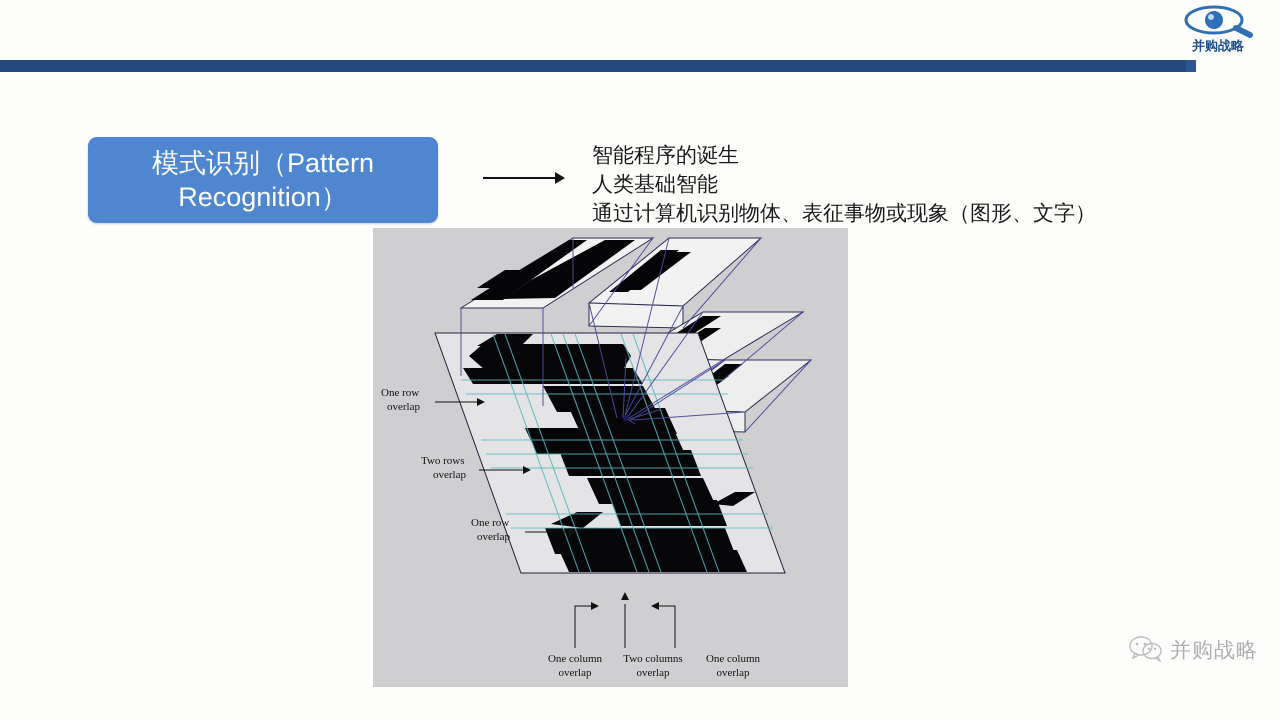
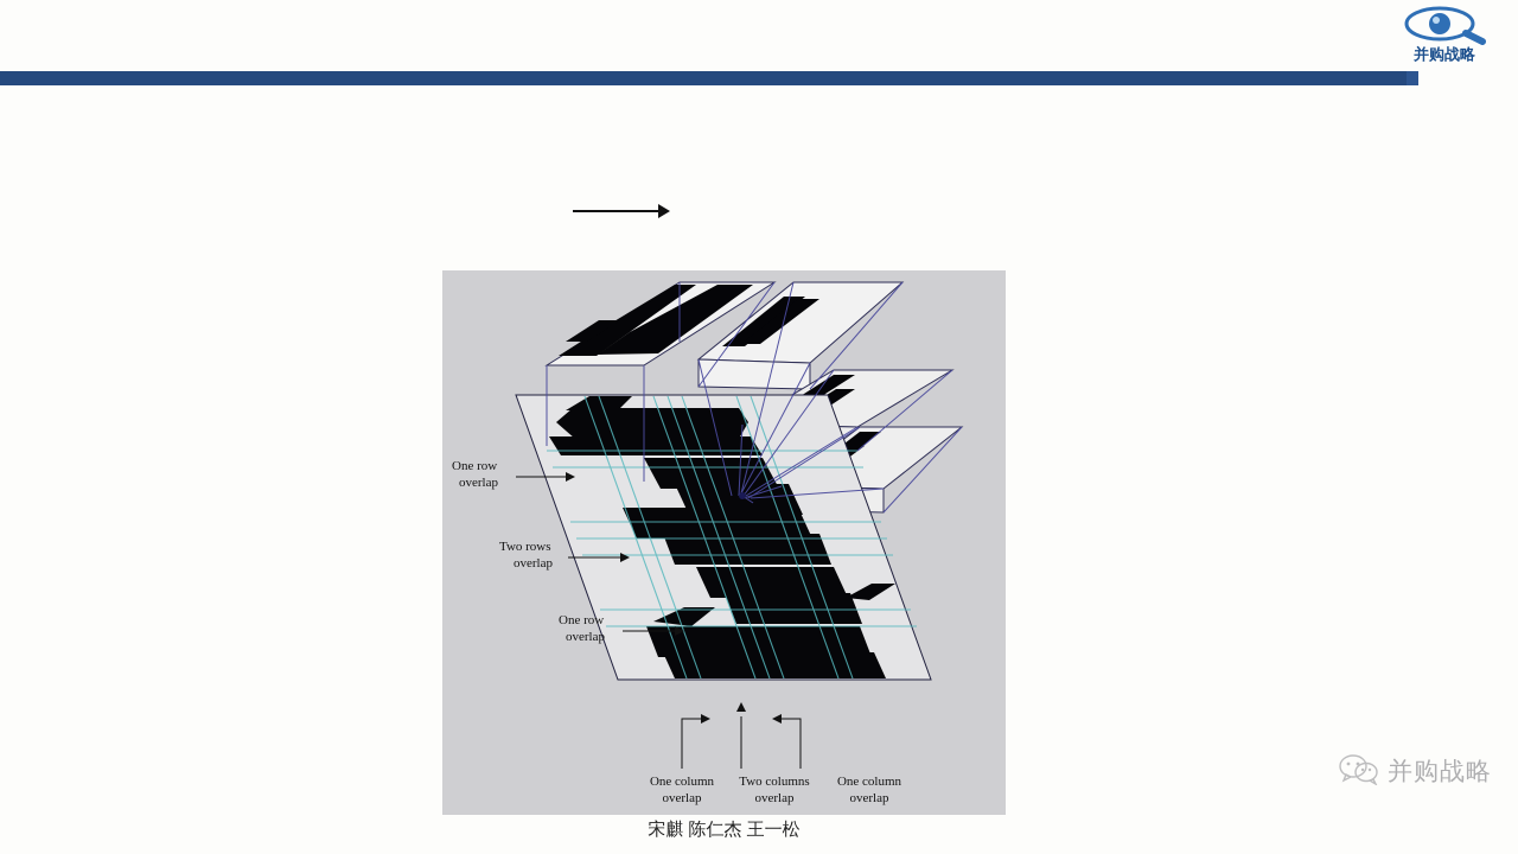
  并购战略
- 模式识别（Pattern Recognition）
- 智能程序的诞生
- 人类基础智能
- 通过计算机识别物体、表征事物或现象（图形、文字）
  One row
  overlap
  Two rows
  overlap
  One row
  overlap
  One column
  overlap
  Two columns
  overlap
  One column
  overlap
+ 宋麒 陈仁杰 王一松
  并购战略
